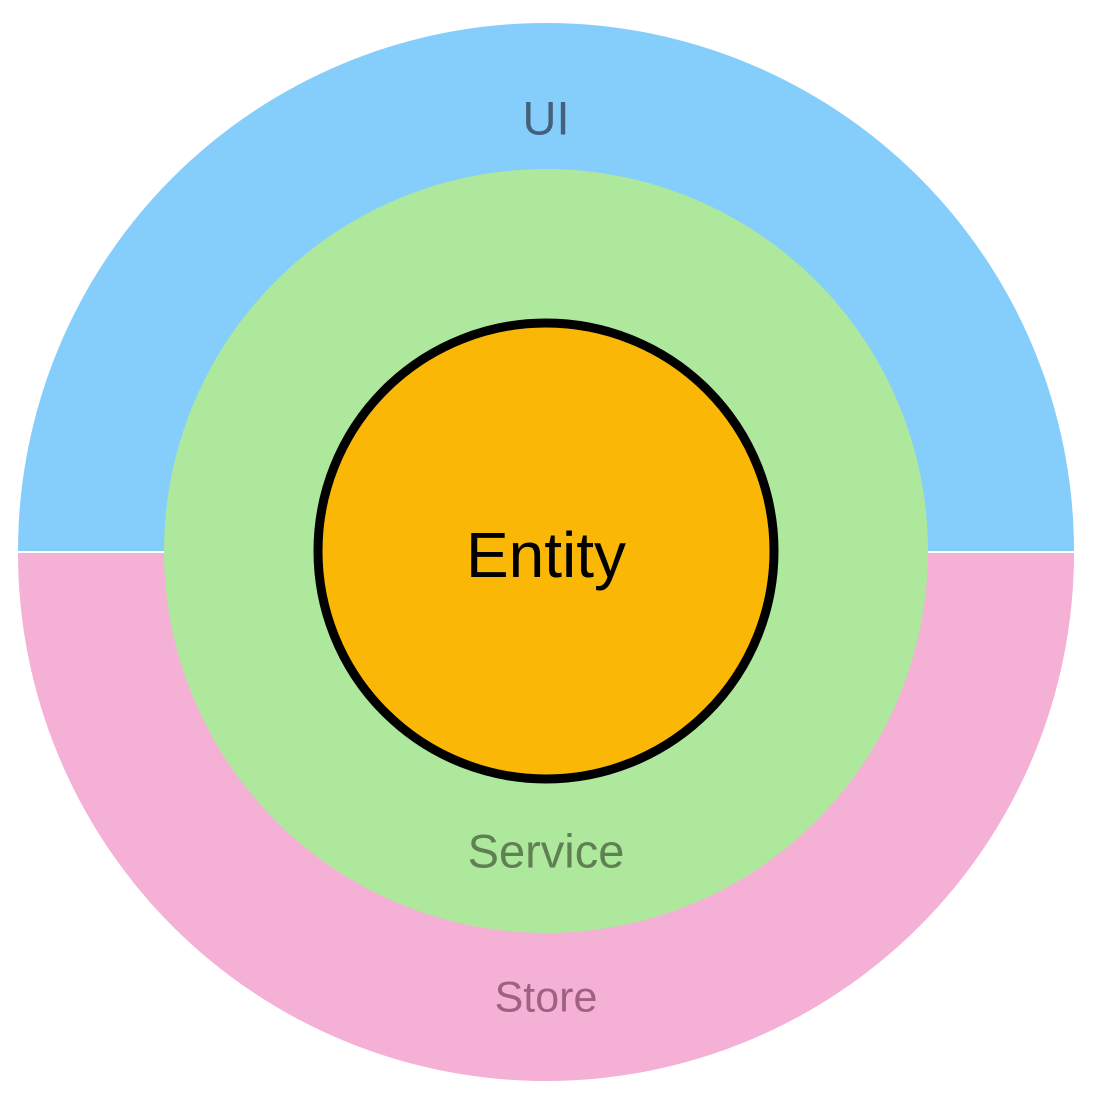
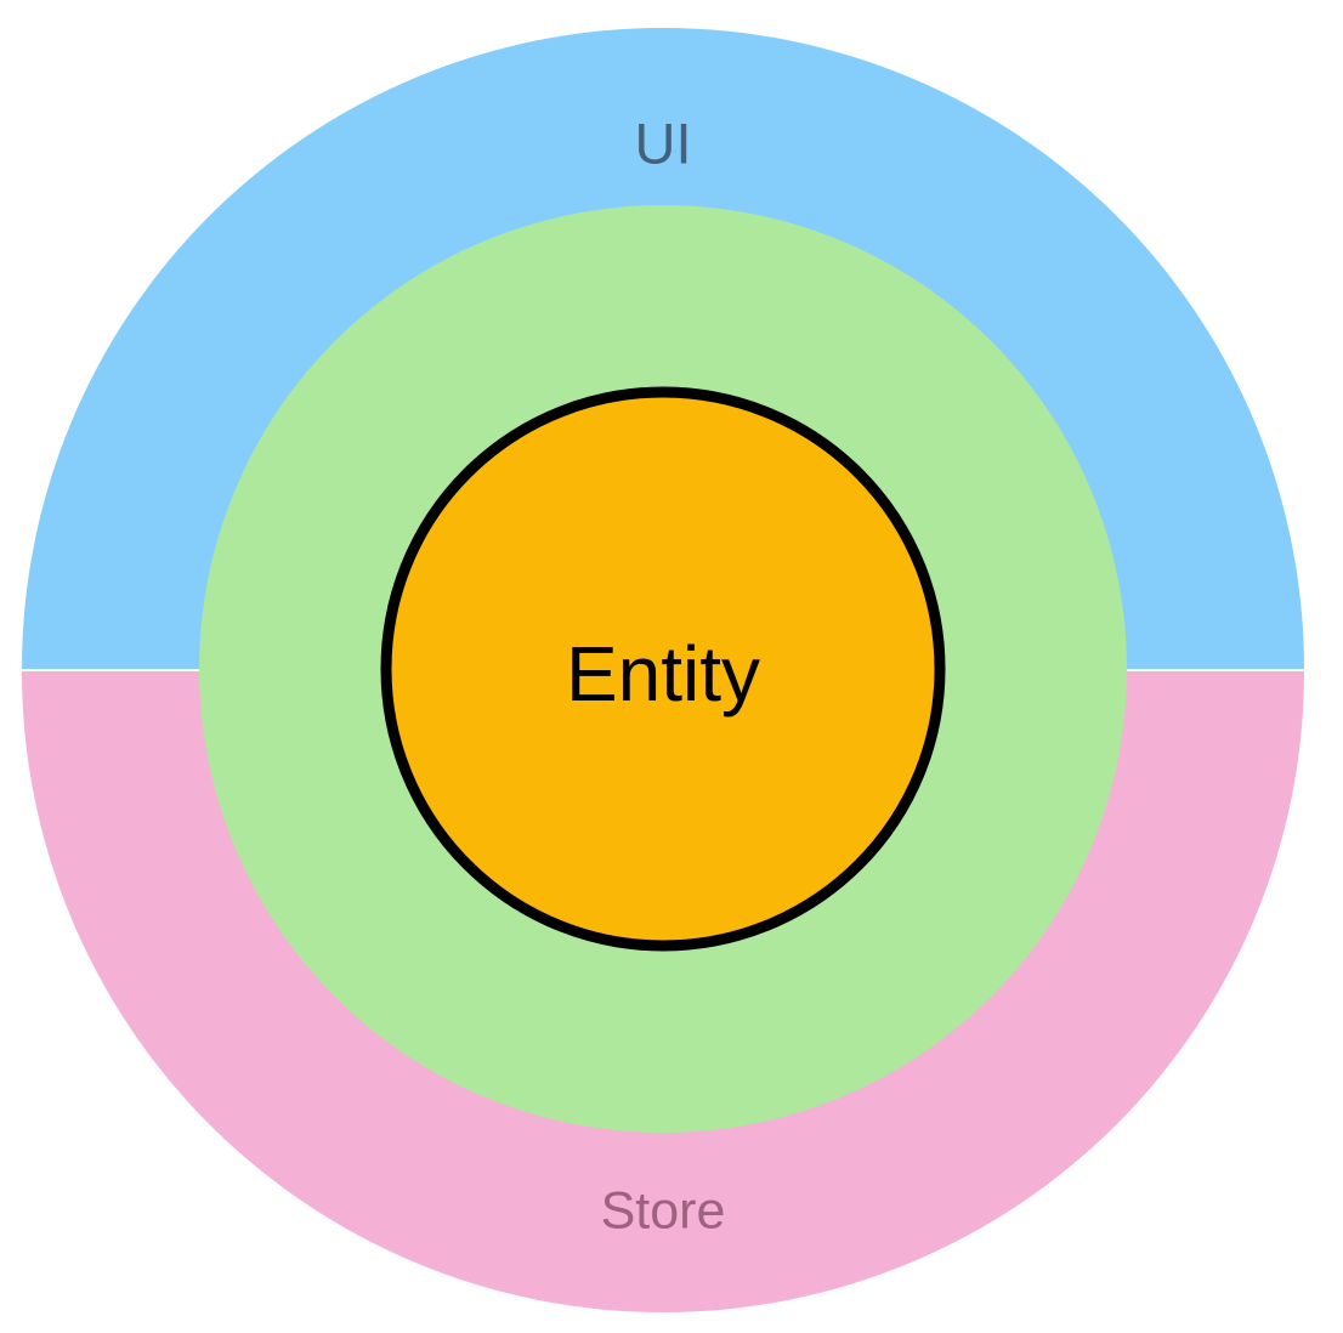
  UI
- Service
  Store
  Entity
